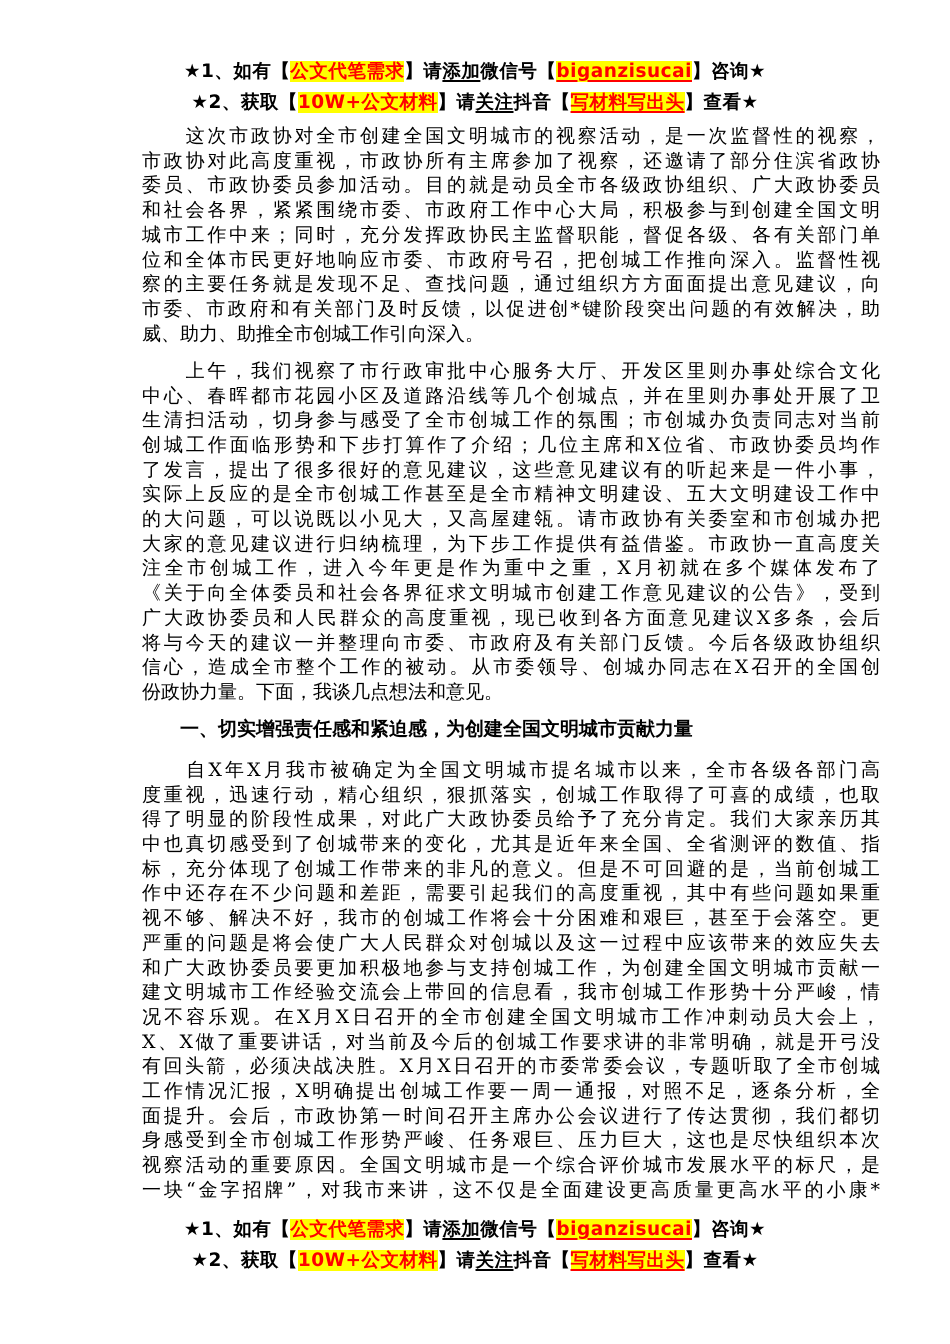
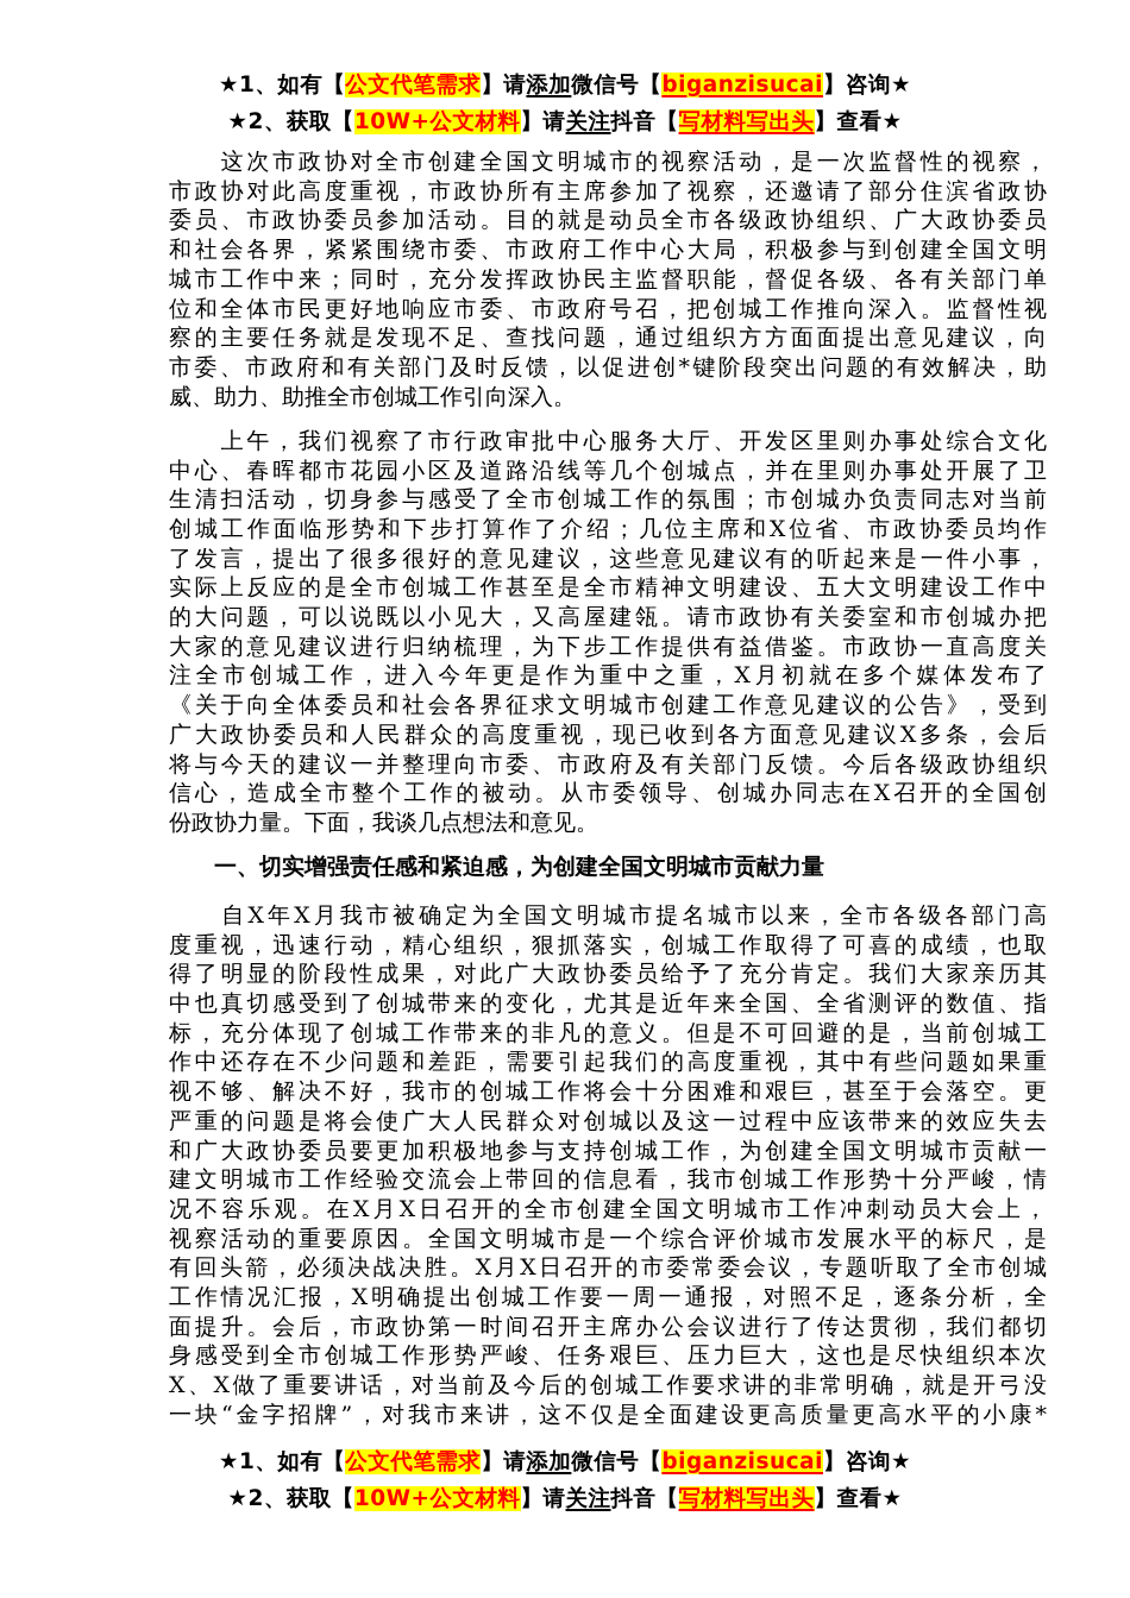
  ★1、如有【公文代笔需求】请添加微信号【biganzisucai】咨询★
  ★2、获取【10W+公文材料】请关注抖音【写材料写出头】查看★
  这次市政协对全市创建全国文明城市的视察活动，是一次监督性的视察，
  市政协对此高度重视，市政协所有主席参加了视察，还邀请了部分住滨省政协
  委员、市政协委员参加活动。目的就是动员全市各级政协组织、广大政协委员
  和社会各界，紧紧围绕市委、市政府工作中心大局，积极参与到创建全国文明
  城市工作中来；同时，充分发挥政协民主监督职能，督促各级、各有关部门单
  位和全体市民更好地响应市委、市政府号召，把创城工作推向深入。监督性视
  察的主要任务就是发现不足、查找问题，通过组织方方面面提出意见建议，向
  市委、市政府和有关部门及时反馈，以促进创*键阶段突出问题的有效解决，助
  威、助力、助推全市创城工作引向深入。
  上午，我们视察了市行政审批中心服务大厅、开发区里则办事处综合文化
  中心、春晖都市花园小区及道路沿线等几个创城点，并在里则办事处开展了卫
  生清扫活动，切身参与感受了全市创城工作的氛围；市创城办负责同志对当前
  创城工作面临形势和下步打算作了介绍；几位主席和X位省、市政协委员均作
  了发言，提出了很多很好的意见建议，这些意见建议有的听起来是一件小事，
  实际上反应的是全市创城工作甚至是全市精神文明建设、五大文明建设工作中
  的大问题，可以说既以小见大，又高屋建瓴。请市政协有关委室和市创城办把
  大家的意见建议进行归纳梳理，为下步工作提供有益借鉴。市政协一直高度关
  注全市创城工作，进入今年更是作为重中之重，X月初就在多个媒体发布了
  《关于向全体委员和社会各界征求文明城市创建工作意见建议的公告》，受到
  广大政协委员和人民群众的高度重视，现已收到各方面意见建议X多条，会后
  将与今天的建议一并整理向市委、市政府及有关部门反馈。今后各级政协组织
  信心，造成全市整个工作的被动。从市委领导、创城办同志在X召开的全国创
  份政协力量。下面，我谈几点想法和意见。
  一、切实增强责任感和紧迫感，为创建全国文明城市贡献力量
  自X年X月我市被确定为全国文明城市提名城市以来，全市各级各部门高
  度重视，迅速行动，精心组织，狠抓落实，创城工作取得了可喜的成绩，也取
  得了明显的阶段性成果，对此广大政协委员给予了充分肯定。我们大家亲历其
  中也真切感受到了创城带来的变化，尤其是近年来全国、全省测评的数值、指
  标，充分体现了创城工作带来的非凡的意义。但是不可回避的是，当前创城工
  作中还存在不少问题和差距，需要引起我们的高度重视，其中有些问题如果重
  视不够、解决不好，我市的创城工作将会十分困难和艰巨，甚至于会落空。更
  严重的问题是将会使广大人民群众对创城以及这一过程中应该带来的效应失去
  和广大政协委员要更加积极地参与支持创城工作，为创建全国文明城市贡献一
  建文明城市工作经验交流会上带回的信息看，我市创城工作形势十分严峻，情
  况不容乐观。在X月X日召开的全市创建全国文明城市工作冲刺动员大会上，
- X、X做了重要讲话，对当前及今后的创城工作要求讲的非常明确，就是开弓没
+ 视察活动的重要原因。全国文明城市是一个综合评价城市发展水平的标尺，是
  有回头箭，必须决战决胜。X月X日召开的市委常委会议，专题听取了全市创城
  工作情况汇报，X明确提出创城工作要一周一通报，对照不足，逐条分析，全
  面提升。会后，市政协第一时间召开主席办公会议进行了传达贯彻，我们都切
  身感受到全市创城工作形势严峻、任务艰巨、压力巨大，这也是尽快组织本次
- 视察活动的重要原因。全国文明城市是一个综合评价城市发展水平的标尺，是
+ X、X做了重要讲话，对当前及今后的创城工作要求讲的非常明确，就是开弓没
  一块“金字招牌”，对我市来讲，这不仅是全面建设更高质量更高水平的小康*
  ★1、如有【公文代笔需求】请添加微信号【biganzisucai】咨询★
  ★2、获取【10W+公文材料】请关注抖音【写材料写出头】查看★
